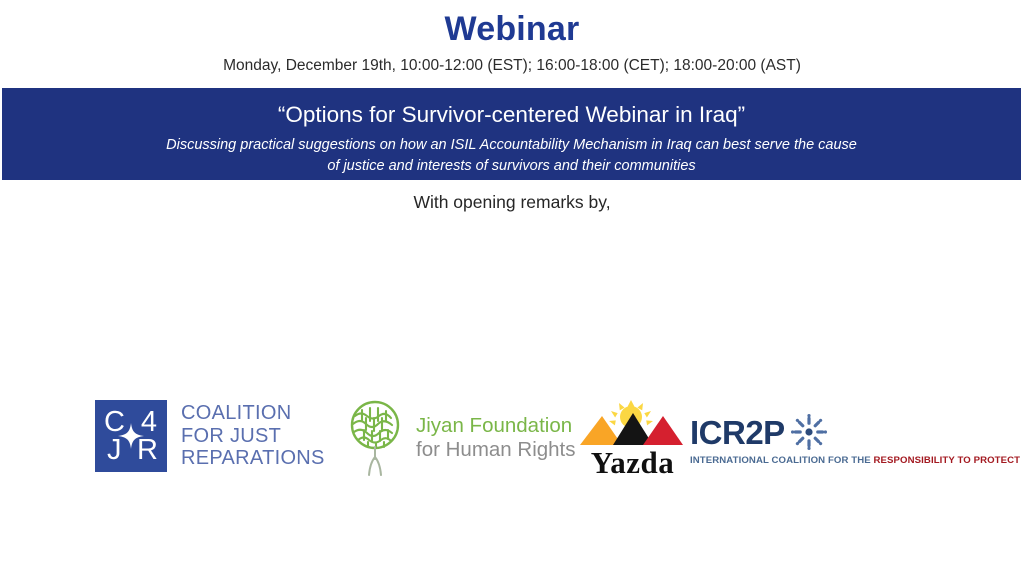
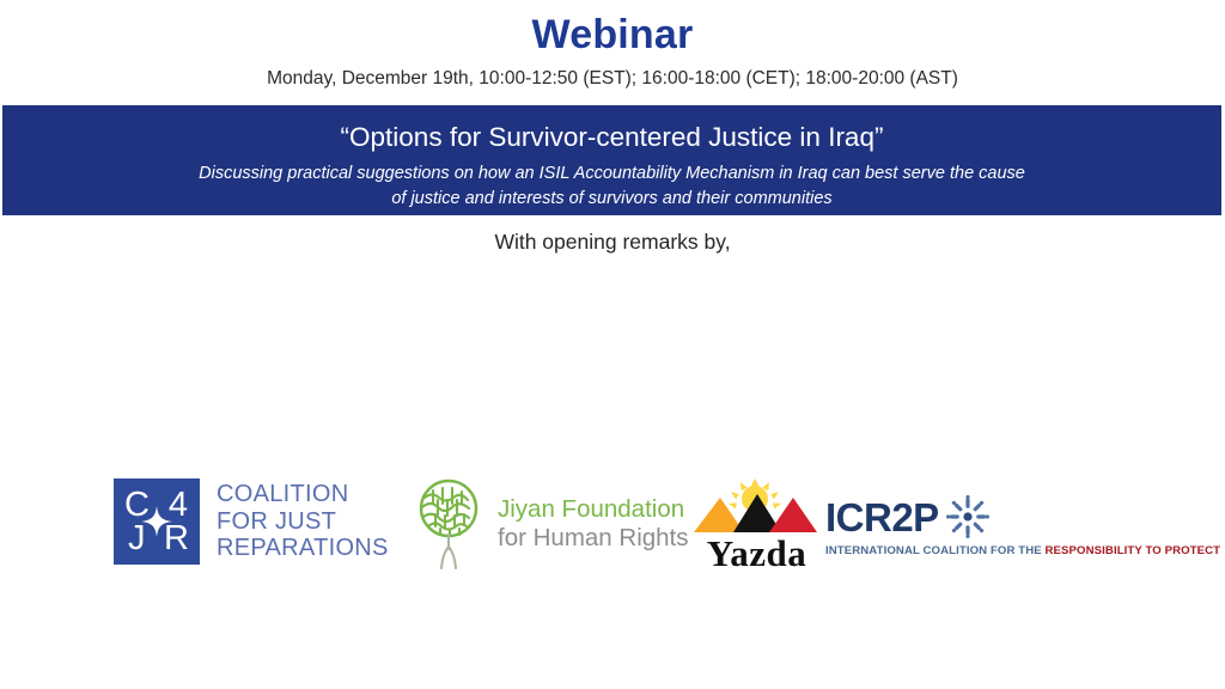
  Webinar
- Monday, December 19th, 10:00-12:00 (EST); 16:00-18:00 (CET); 18:00-20:00 (AST)
+ Monday, December 19th, 10:00-12:50 (EST); 16:00-18:00 (CET); 18:00-20:00 (AST)
- “Options for Survivor-centered Webinar in Iraq”
+ “Options for Survivor-centered Justice in Iraq”
  Discussing practical suggestions on how an ISIL Accountability Mechanism in Iraq can best serve the cause
  of justice and interests of survivors and their communities
  With opening remarks by,
  C
  4
  J
  R
  COALITION
  FOR JUST
  REPARATIONS
  Jiyan Foundation
  for Human Rights
  Yazda
  ICR2P
  INTERNATIONAL COALITION FOR THE RESPONSIBILITY TO PROTECT
